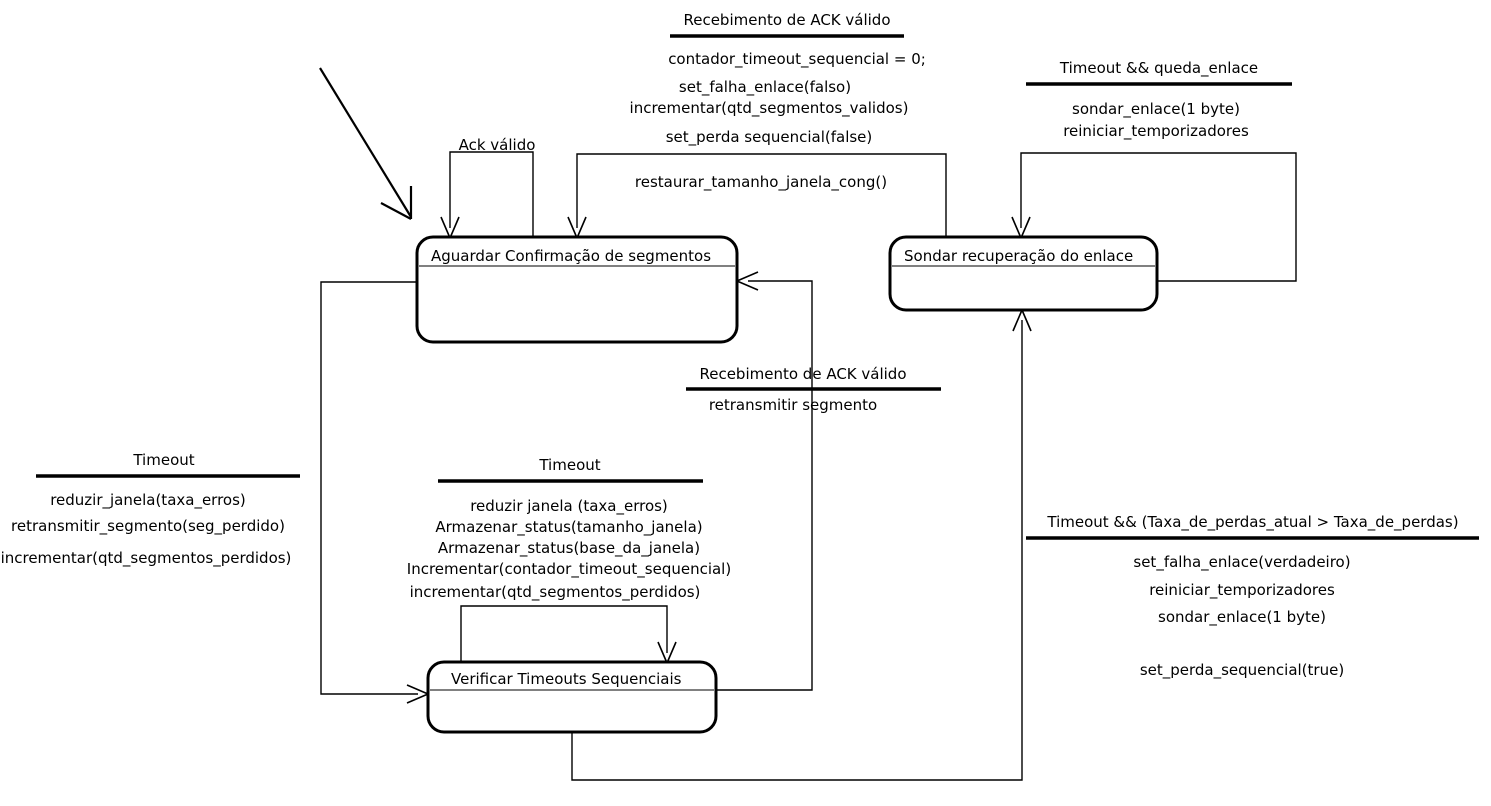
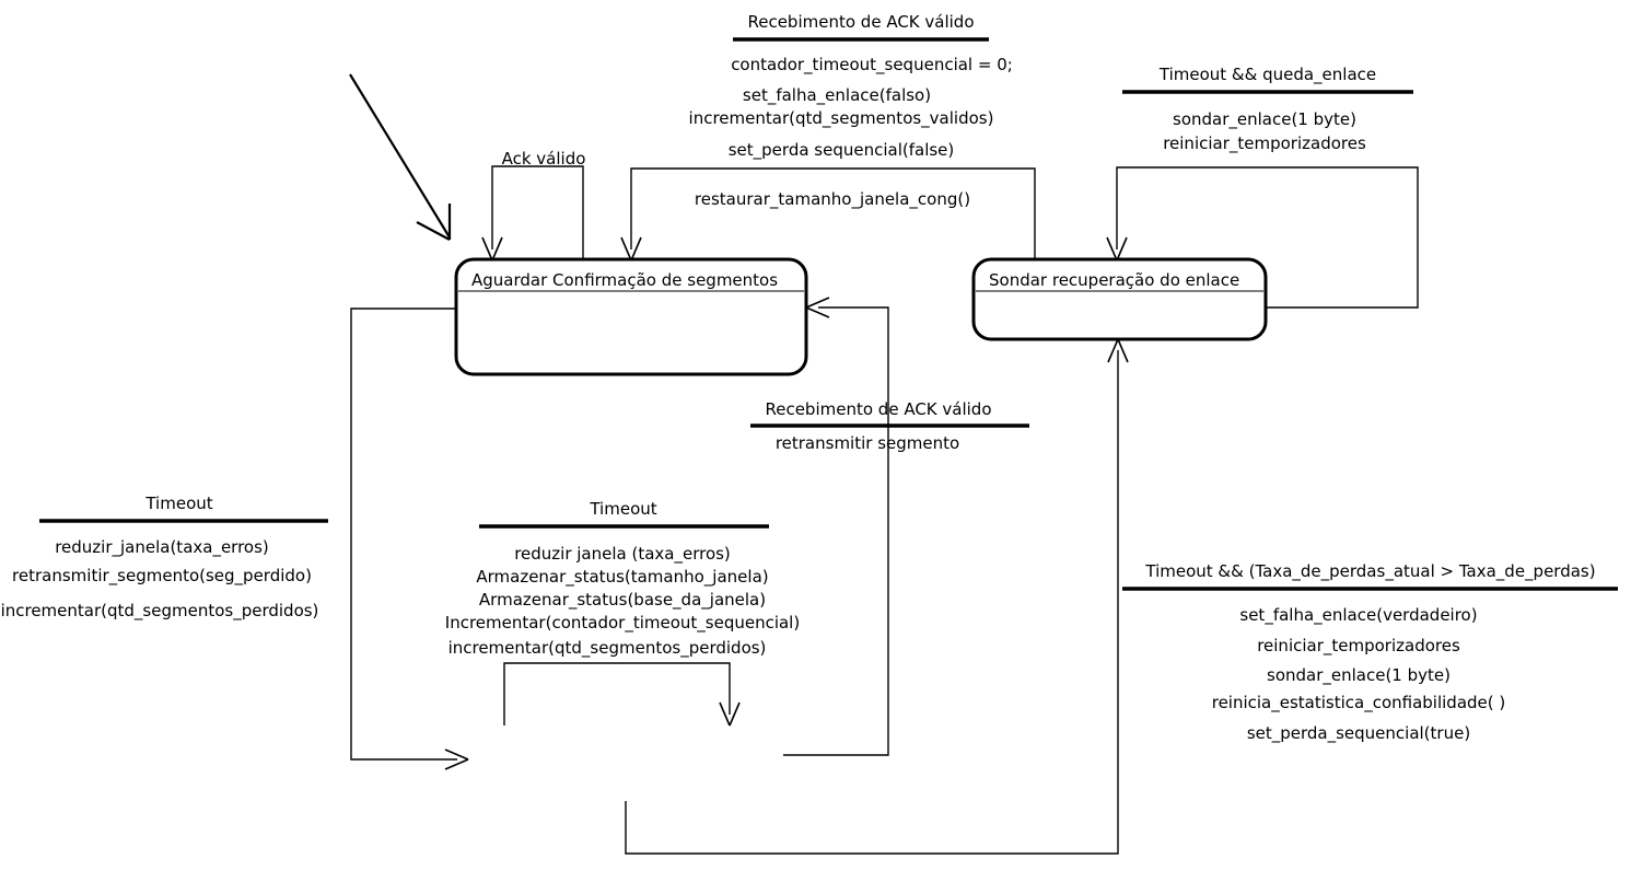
  Aguardar Confirmação de segmentos
  Sondar recuperação do enlace
- Verificar Timeouts Sequenciais
  Ack válido
  Recebimento de ACK válido
  contador_timeout_sequencial = 0;
  set_falha_enlace(falso)
  incrementar(qtd_segmentos_validos)
  set_perda sequencial(false)
  restaurar_tamanho_janela_cong()
  Timeout && queda_enlace
  sondar_enlace(1 byte)
  reiniciar_temporizadores
  Recebimento de ACK válido
  retransmitir segmento
  Timeout
  reduzir_janela(taxa_erros)
  retransmitir_segmento(seg_perdido)
  incrementar(qtd_segmentos_perdidos)
  Timeout
  reduzir janela (taxa_erros)
  Armazenar_status(tamanho_janela)
  Armazenar_status(base_da_janela)
  Incrementar(contador_timeout_sequencial)
  incrementar(qtd_segmentos_perdidos)
  Timeout && (Taxa_de_perdas_atual > Taxa_de_perdas)
  set_falha_enlace(verdadeiro)
  reiniciar_temporizadores
  sondar_enlace(1 byte)
+ reinicia_estatistica_confiabilidade( )
  set_perda_sequencial(true)
